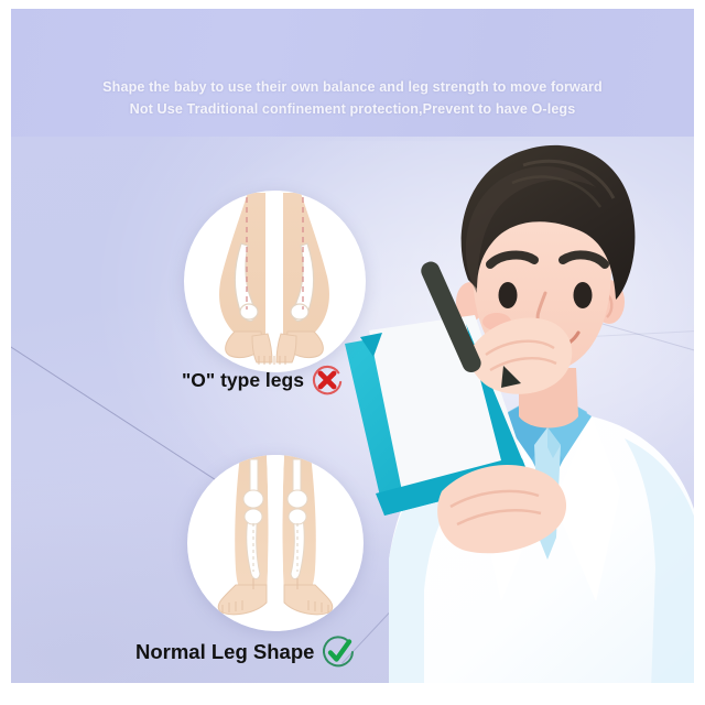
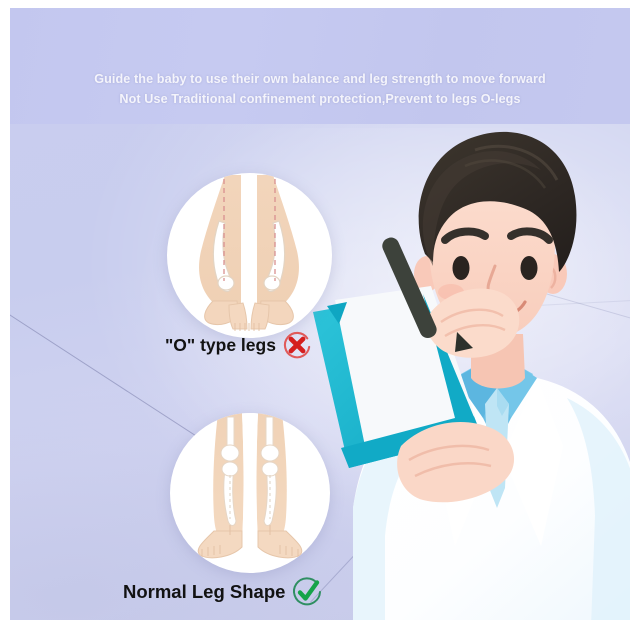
- Shape the baby to use their own balance and leg strength to move forward
+ Guide the baby to use their own balance and leg strength to move forward
- Not Use Traditional confinement protection,Prevent to have O-legs
+ Not Use Traditional confinement protection,Prevent to legs O-legs
  "O" type legs
  Normal Leg Shape
